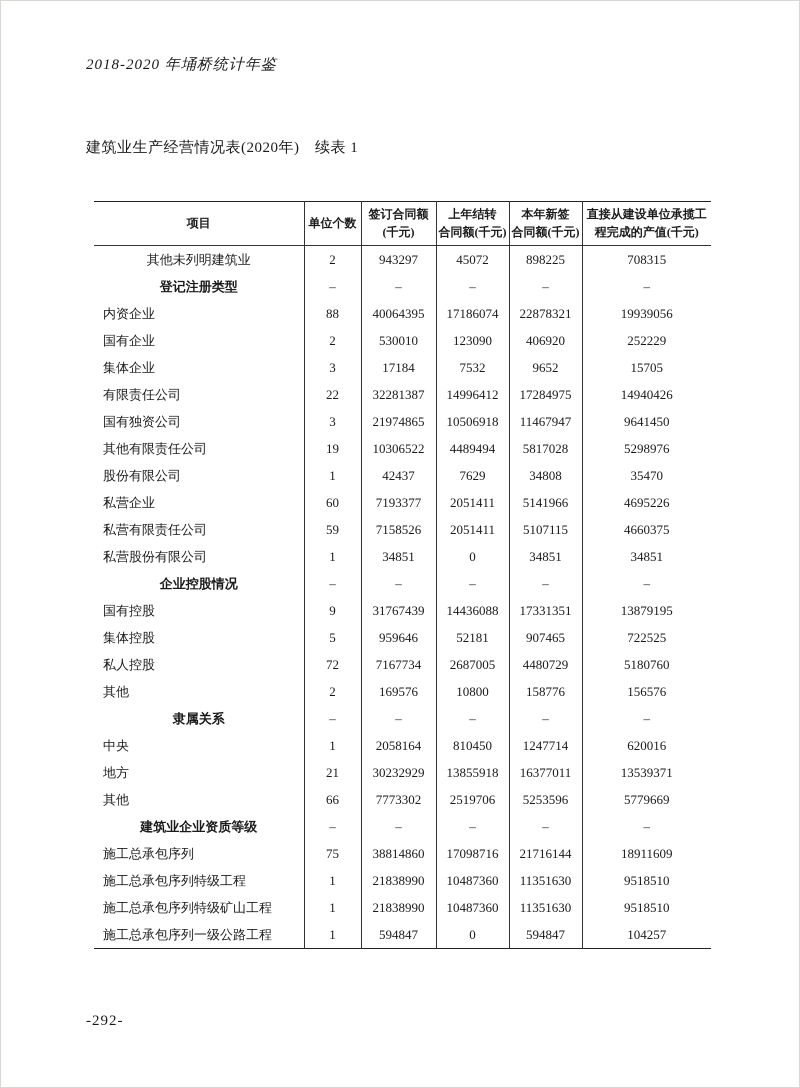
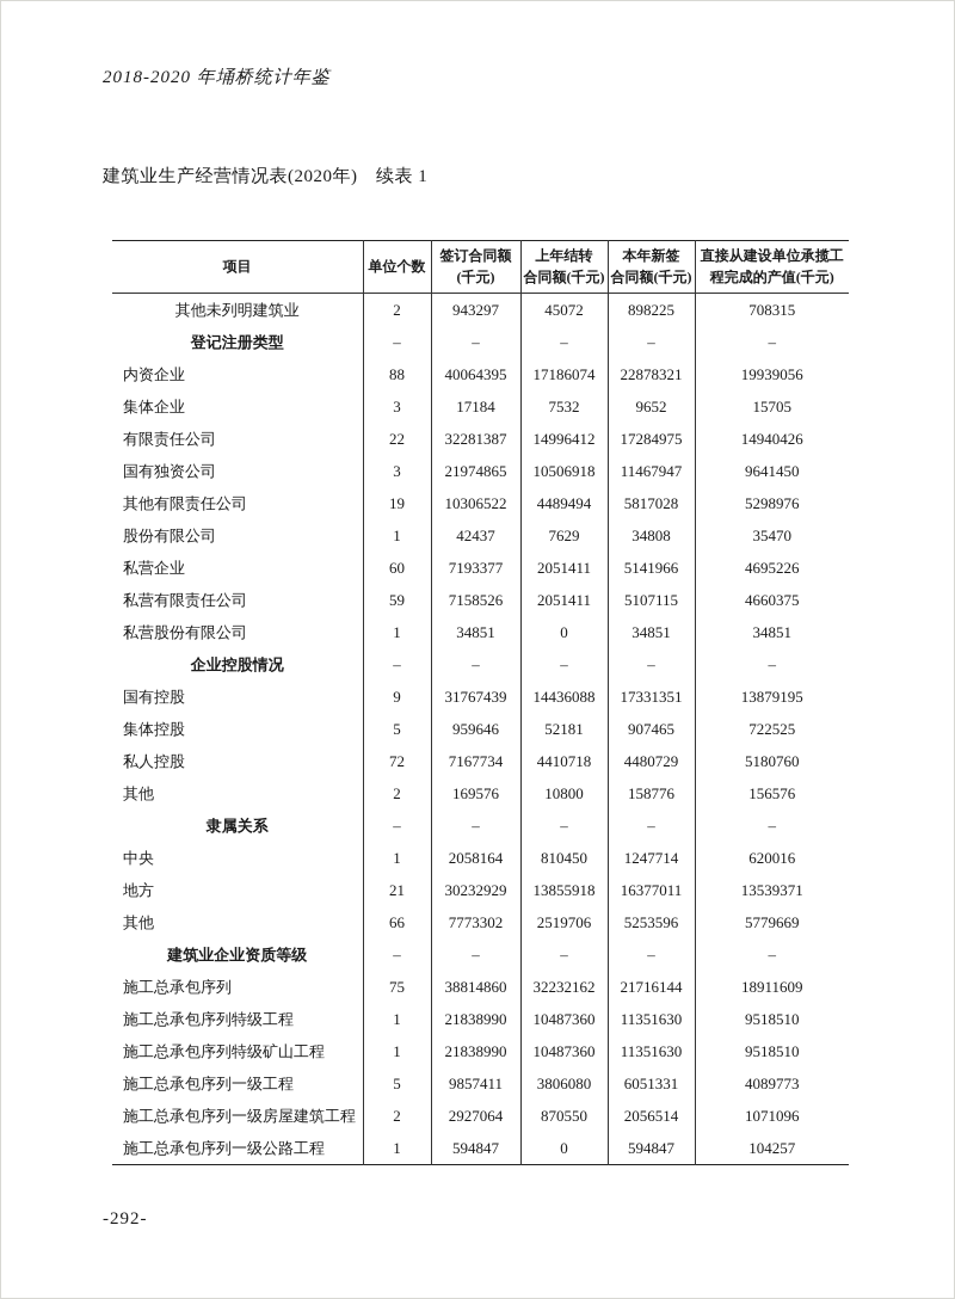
  2018-2020 年埇桥统计年鉴
  建筑业生产经营情况表(2020年) 续表 1
  项目	单位个数	签订合同额(千元)	上年结转合同额(千元)	本年新签合同额(千元)	直接从建设单位承揽工程完成的产值(千元)
  其他未列明建筑业	2	943297	45072	898225	708315
  登记注册类型	–	–	–	–	–
  内资企业	88	40064395	17186074	22878321	19939056
- 国有企业	2	530010	123090	406920	252229
  集体企业	3	17184	7532	9652	15705
  有限责任公司	22	32281387	14996412	17284975	14940426
  国有独资公司	3	21974865	10506918	11467947	9641450
  其他有限责任公司	19	10306522	4489494	5817028	5298976
  股份有限公司	1	42437	7629	34808	35470
  私营企业	60	7193377	2051411	5141966	4695226
  私营有限责任公司	59	7158526	2051411	5107115	4660375
  私营股份有限公司	1	34851	0	34851	34851
  企业控股情况	–	–	–	–	–
  国有控股	9	31767439	14436088	17331351	13879195
  集体控股	5	959646	52181	907465	722525
- 私人控股	72	7167734	2687005	4480729	5180760
+ 私人控股	72	7167734	4410718	4480729	5180760
  其他	2	169576	10800	158776	156576
  隶属关系	–	–	–	–	–
  中央	1	2058164	810450	1247714	620016
  地方	21	30232929	13855918	16377011	13539371
  其他	66	7773302	2519706	5253596	5779669
  建筑业企业资质等级	–	–	–	–	–
- 施工总承包序列	75	38814860	17098716	21716144	18911609
+ 施工总承包序列	75	38814860	32232162	21716144	18911609
  施工总承包序列特级工程	1	21838990	10487360	11351630	9518510
  施工总承包序列特级矿山工程	1	21838990	10487360	11351630	9518510
+ 施工总承包序列一级工程	5	9857411	3806080	6051331	4089773
+ 施工总承包序列一级房屋建筑工程	2	2927064	870550	2056514	1071096
  施工总承包序列一级公路工程	1	594847	0	594847	104257
  -292-
